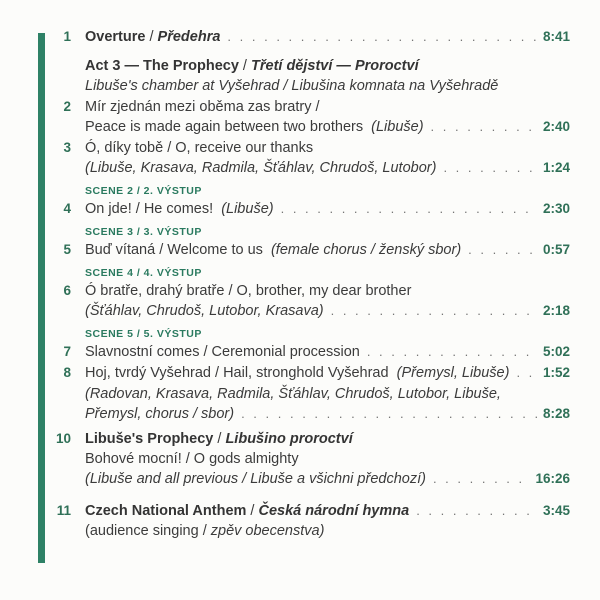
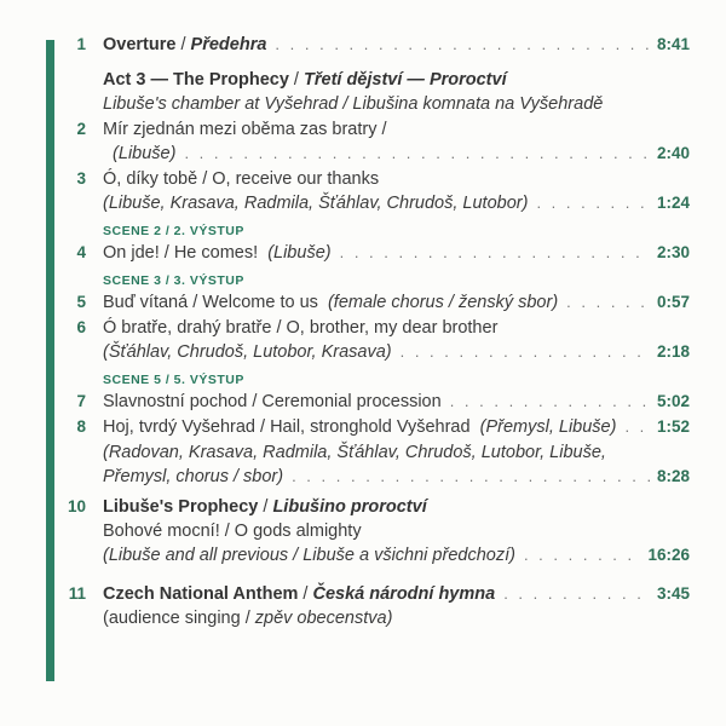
  1
  Overture
  /
  Předehra
  8:41
  Act 3 — The Prophecy
  /
  Třetí dějství — Proroctví
  Libuše's chamber at Vyšehrad / Libušina komnata na Vyšehradě
  2
  Mír zjednán mezi oběma zas bratry /
- Peace is made again between two brothers
  (Libuše)
  2:40
  3
  Ó, díky tobě / O, receive our thanks
  (Libuše, Krasava, Radmila, Šťáhlav, Chrudoš, Lutobor)
  1:24
  SCENE 2 / 2. VÝSTUP
  4
  On jde! / He comes!
  (Libuše)
  2:30
  SCENE 3 / 3. VÝSTUP
  5
  Buď vítaná / Welcome to us
  (female chorus / ženský sbor)
  0:57
- SCENE 4 / 4. VÝSTUP
  6
  Ó bratře, drahý bratře / O, brother, my dear brother
  (Šťáhlav, Chrudoš, Lutobor, Krasava)
  2:18
  SCENE 5 / 5. VÝSTUP
  7
- Slavnostní comes / Ceremonial procession
+ Slavnostní pochod / Ceremonial procession
  5:02
  8
  Hoj, tvrdý Vyšehrad / Hail, stronghold Vyšehrad
  (Přemysl, Libuše)
  1:52
  (Radovan, Krasava, Radmila, Šťáhlav, Chrudoš, Lutobor, Libuše,
  Přemysl, chorus / sbor)
  8:28
  10
  Libuše's Prophecy
  /
  Libušino proroctví
  Bohové mocní! / O gods almighty
  (Libuše and all previous / Libuše a všichni předchozí)
  16:26
  11
  Czech National Anthem
  /
  Česká národní hymna
  3:45
  (audience singing /
  zpěv obecenstva)
